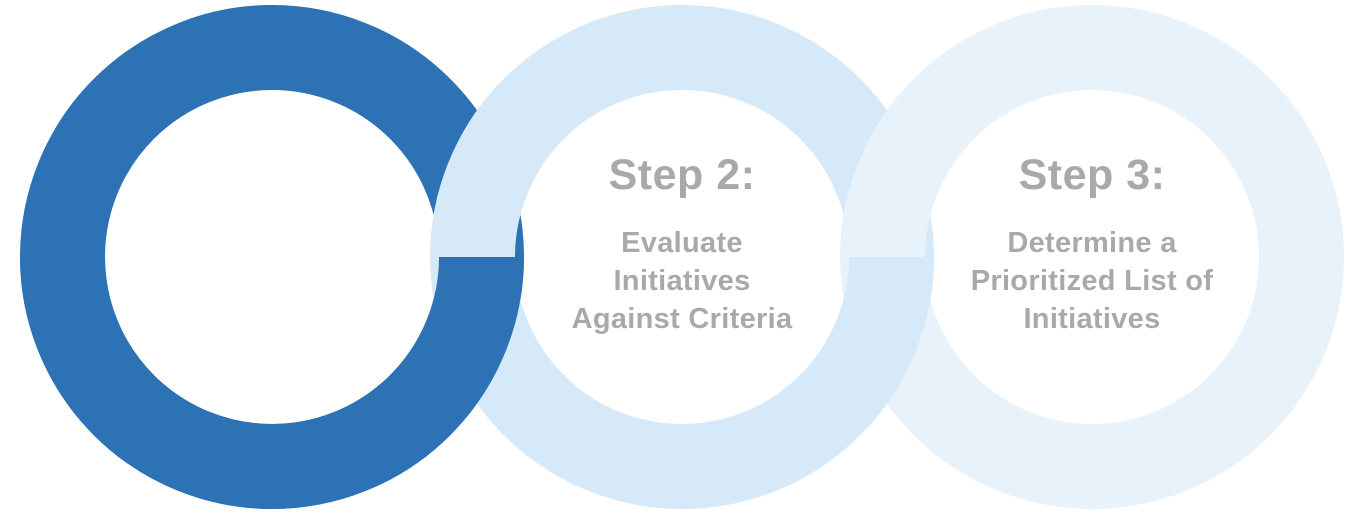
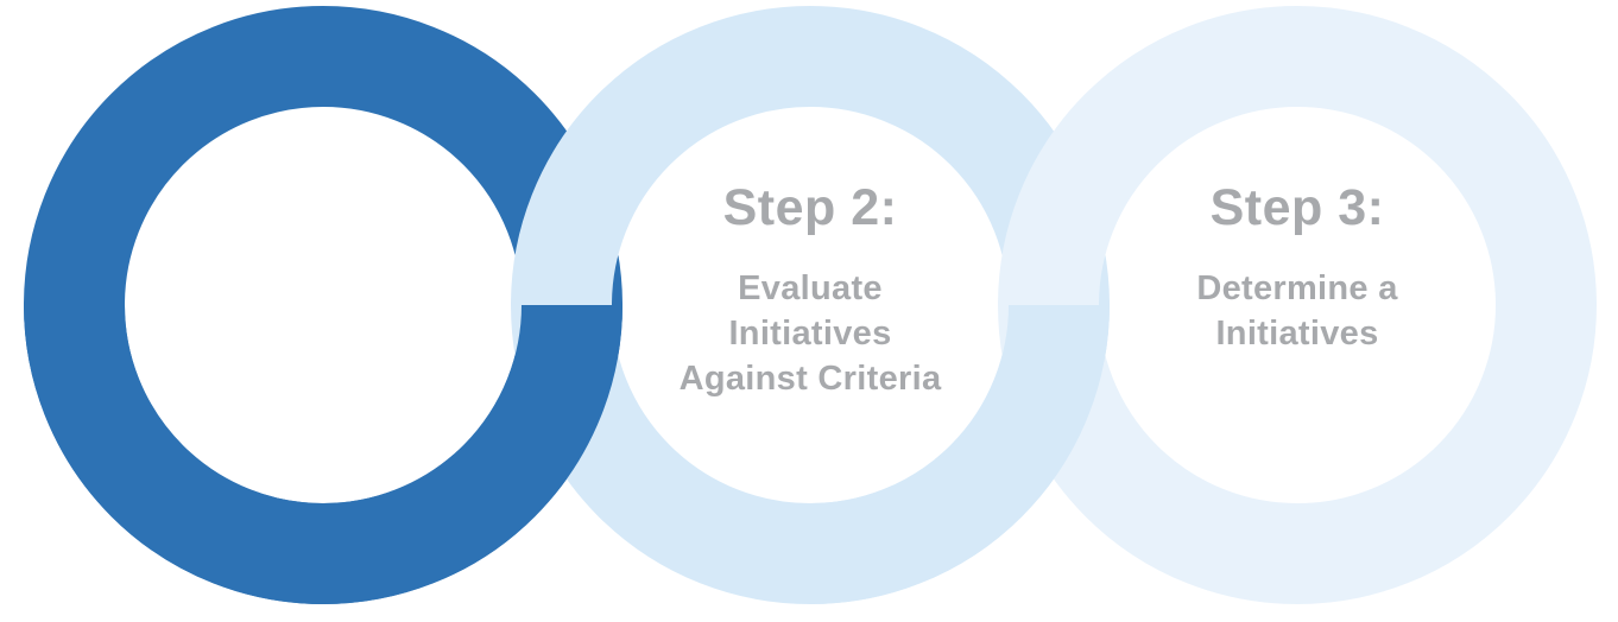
  Step 2:
  Evaluate
  Initiatives
  Against Criteria
  Step 3:
  Determine a
- Prioritized List of
  Initiatives
